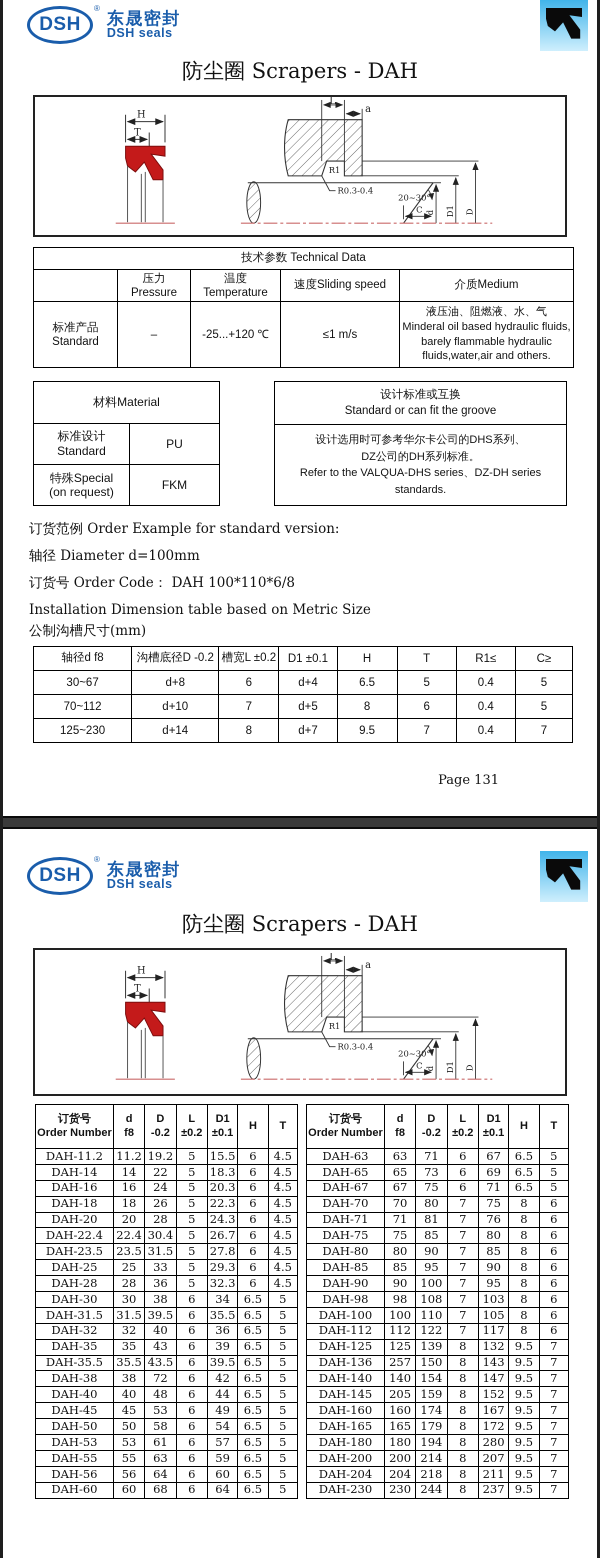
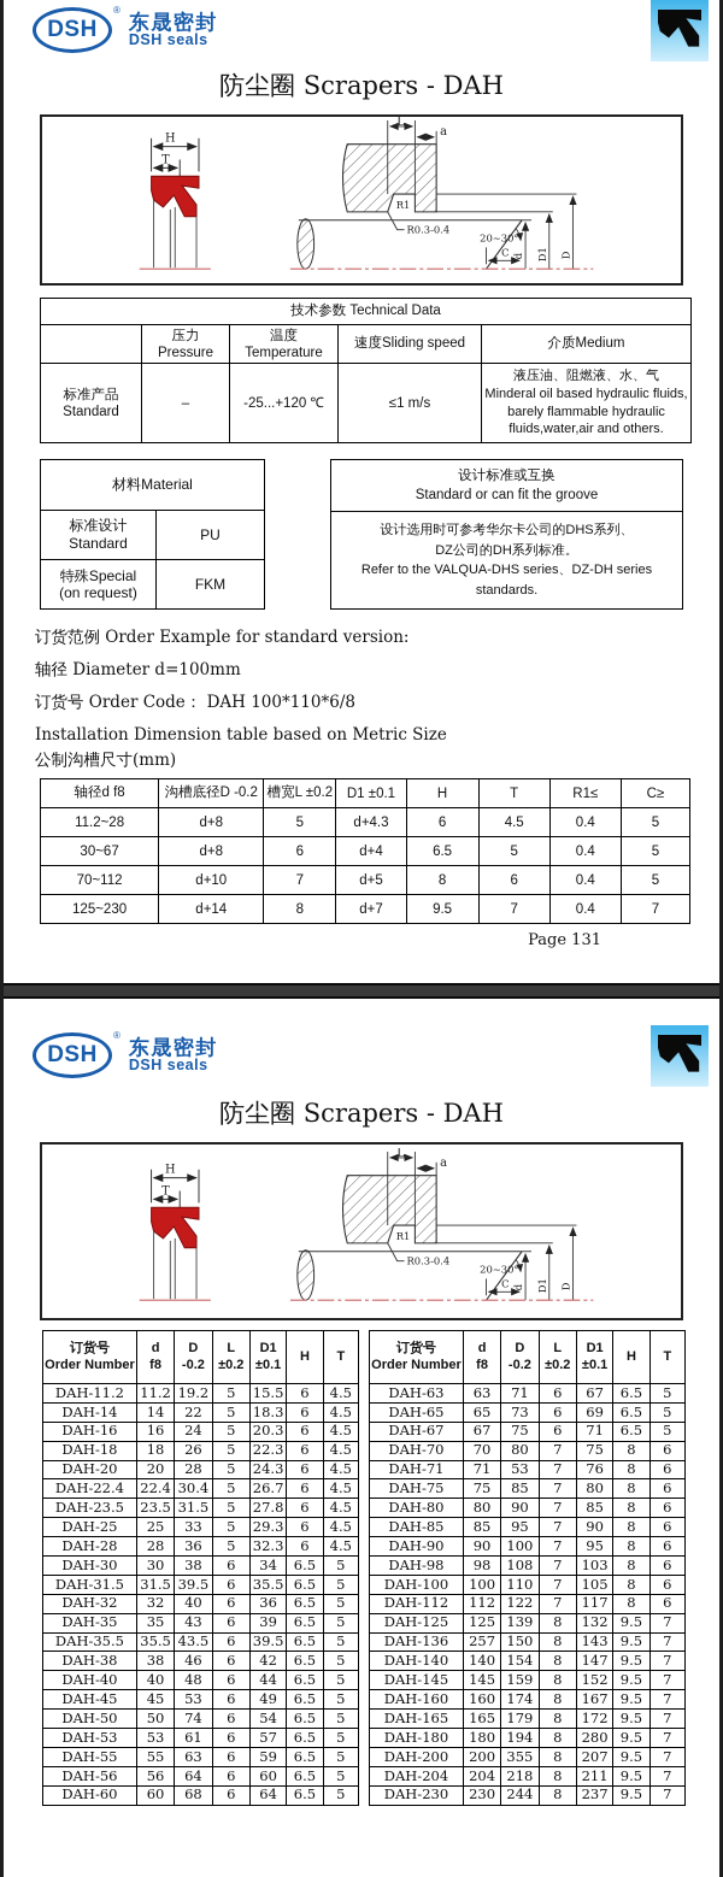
  DSH
  ®
  东晟密封
  DSH seals
  防尘圈 Scrapers - DAH
  H
  T
  L
  a
  R1
  R0.3-0.4
  20~30°
  C
  技术参数 Technical Data
  	压力Pressure	温度Temperature	速度Sliding speed	介质Medium
  标准产品Standard	–	-25...+120 ℃	≤1 m/s	液压油、阻燃液、水、气 Minderal oil based hydraulic fluids, barely flammable hydraulic fluids,water,air and others.
  材料Material
  标准设计 Standard	PU
  特殊Special (on request)	FKM
  设计标准或互换
  Standard or can fit the groove
  设计选用时可参考华尔卡公司的DHS系列、
  DZ公司的DH系列标准。
  Refer to the VALQUA-DHS series、DZ-DH series standards.
  订货范例 Order Example for standard version:
  轴径 Diameter d=100mm
  订货号 Order Code： DAH 100*110*6/8
  Installation Dimension table based on Metric Size
  公制沟槽尺寸(mm)
  轴径d f8	沟槽底径D -0.2	槽宽L ±0.2	D1 ±0.1	H	T	R1≤	C≥
+ 11.2~28	d+8	5	d+4.3	6	4.5	0.4	5
  30~67	d+8	6	d+4	6.5	5	0.4	5
  70~112	d+10	7	d+5	8	6	0.4	5
  125~230	d+14	8	d+7	9.5	7	0.4	7
  Page 131
  DSH
  ®
  东晟密封
  DSH seals
  防尘圈 Scrapers - DAH
  H
  T
  L
  a
  R1
  R0.3-0.4
  20~30°
  C
  订货号Order Number	df8	D-0.2	L±0.2	D1±0.1	H	T
  DAH-11.2	11.2	19.2	5	15.5	6	4.5
  DAH-14	14	22	5	18.3	6	4.5
  DAH-16	16	24	5	20.3	6	4.5
  DAH-18	18	26	5	22.3	6	4.5
  DAH-20	20	28	5	24.3	6	4.5
  DAH-22.4	22.4	30.4	5	26.7	6	4.5
  DAH-23.5	23.5	31.5	5	27.8	6	4.5
  DAH-25	25	33	5	29.3	6	4.5
  DAH-28	28	36	5	32.3	6	4.5
  DAH-30	30	38	6	34	6.5	5
  DAH-31.5	31.5	39.5	6	35.5	6.5	5
  DAH-32	32	40	6	36	6.5	5
  DAH-35	35	43	6	39	6.5	5
  DAH-35.5	35.5	43.5	6	39.5	6.5	5
- DAH-38	38	72	6	42	6.5	5
+ DAH-38	38	46	6	42	6.5	5
  DAH-40	40	48	6	44	6.5	5
  DAH-45	45	53	6	49	6.5	5
- DAH-50	50	58	6	54	6.5	5
+ DAH-50	50	74	6	54	6.5	5
  DAH-53	53	61	6	57	6.5	5
  DAH-55	55	63	6	59	6.5	5
  DAH-56	56	64	6	60	6.5	5
  DAH-60	60	68	6	64	6.5	5
  订货号Order Number	df8	D-0.2	L±0.2	D1±0.1	H	T
  DAH-63	63	71	6	67	6.5	5
  DAH-65	65	73	6	69	6.5	5
  DAH-67	67	75	6	71	6.5	5
  DAH-70	70	80	7	75	8	6
- DAH-71	71	81	7	76	8	6
+ DAH-71	71	53	7	76	8	6
  DAH-75	75	85	7	80	8	6
  DAH-80	80	90	7	85	8	6
  DAH-85	85	95	7	90	8	6
  DAH-90	90	100	7	95	8	6
  DAH-98	98	108	7	103	8	6
  DAH-100	100	110	7	105	8	6
  DAH-112	112	122	7	117	8	6
  DAH-125	125	139	8	132	9.5	7
  DAH-136	257	150	8	143	9.5	7
  DAH-140	140	154	8	147	9.5	7
- DAH-145	205	159	8	152	9.5	7
+ DAH-145	145	159	8	152	9.5	7
  DAH-160	160	174	8	167	9.5	7
  DAH-165	165	179	8	172	9.5	7
  DAH-180	180	194	8	280	9.5	7
- DAH-200	200	214	8	207	9.5	7
+ DAH-200	200	355	8	207	9.5	7
  DAH-204	204	218	8	211	9.5	7
  DAH-230	230	244	8	237	9.5	7
